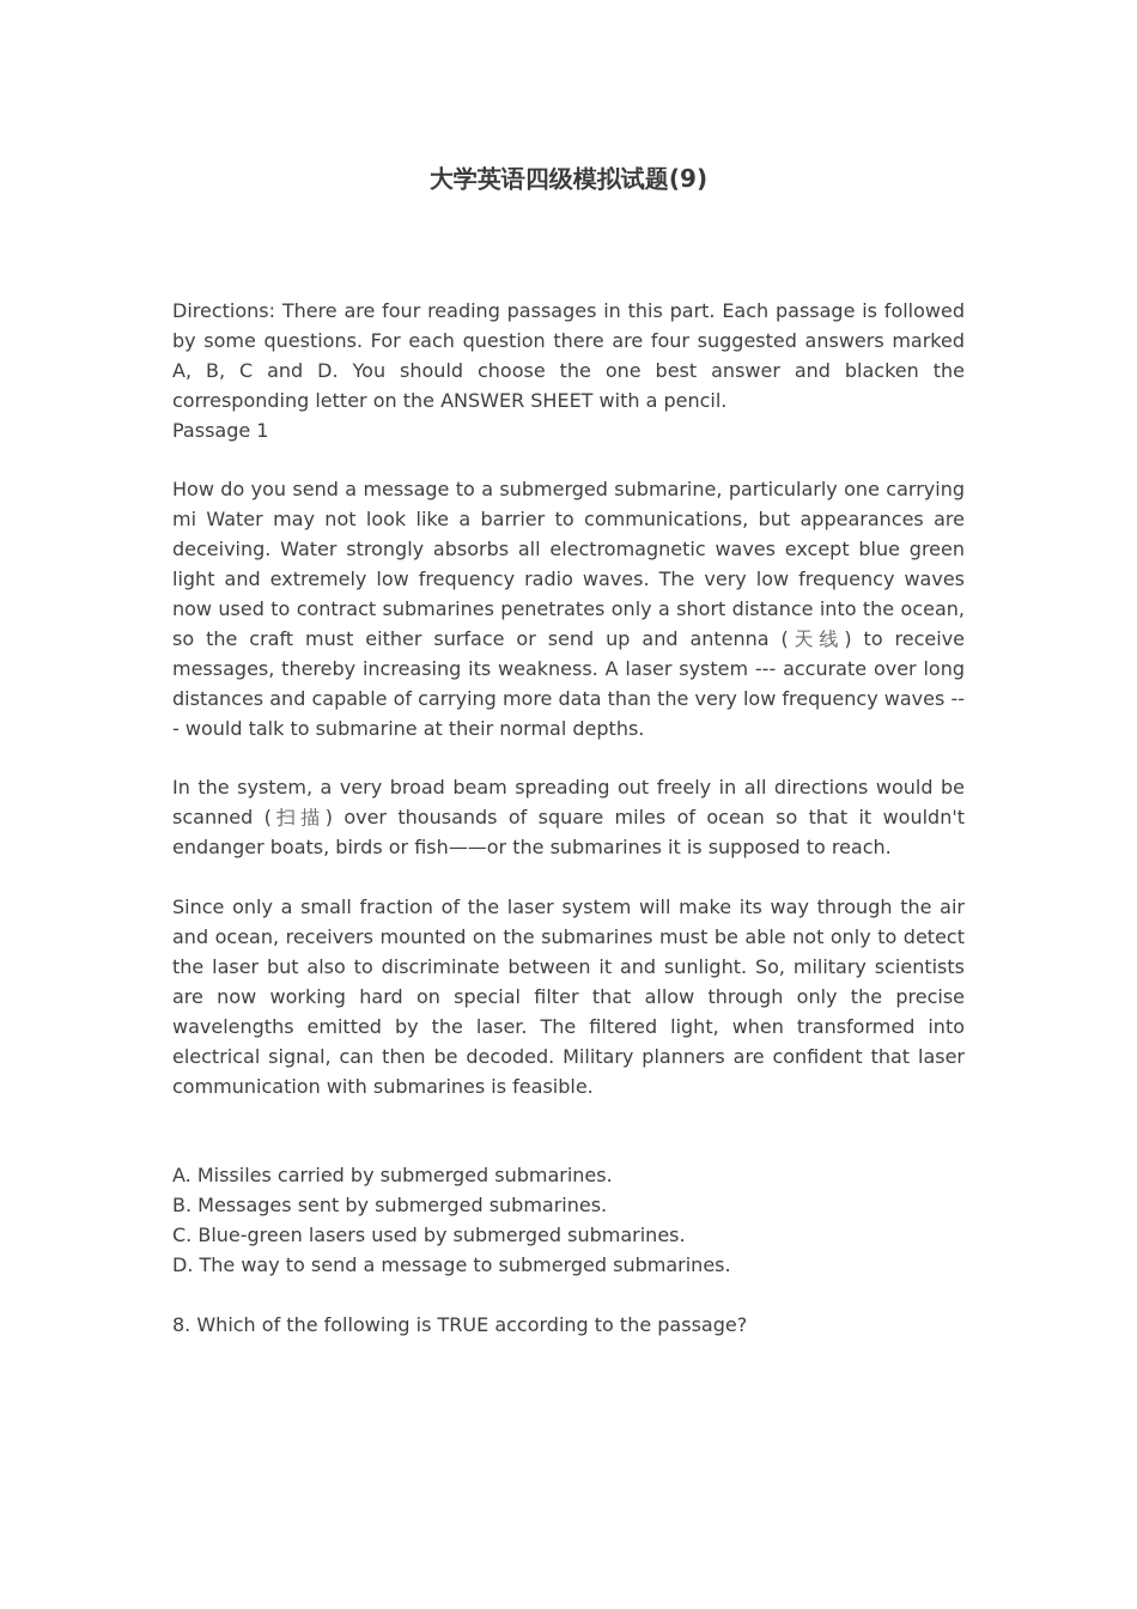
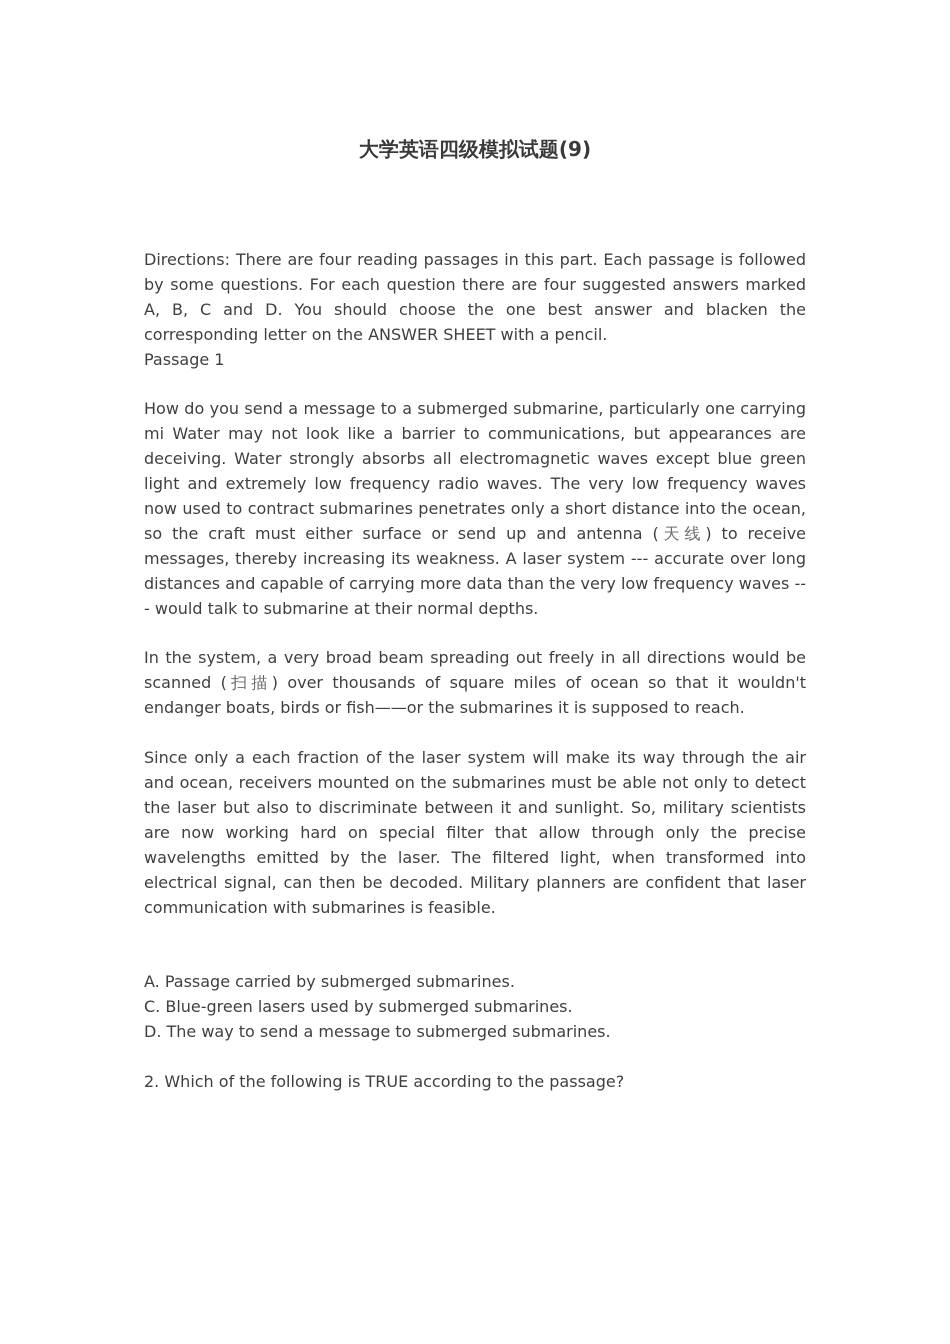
  大学英语四级模拟试题(9)
  Directions: There are four reading passages in this part. Each passage is followed by some questions. For each question there are four suggested answers marked A, B, C and D. You should choose the one best answer and blacken the corresponding letter on the ANSWER SHEET with a pencil.
  Passage 1
  How do you send a message to a submerged submarine, particularly one carrying mi Water may not look like a barrier to communications, but appearances are deceiving. Water strongly absorbs all electromagnetic waves except blue green light and extremely low frequency radio waves. The very low frequency waves now used to contract submarines penetrates only a short distance into the ocean, so the craft must either surface or send up and antenna (天线) to receive messages, thereby increasing its weakness. A laser system --- accurate over long distances and capable of carrying more data than the very low frequency waves --- would talk to submarine at their normal depths.
  In the system, a very broad beam spreading out freely in all directions would be scanned (扫描) over thousands of square miles of ocean so that it wouldn't endanger boats, birds or fish——or the submarines it is supposed to reach.
- Since only a small fraction of the laser system will make its way through the air and ocean, receivers mounted on the submarines must be able not only to detect the laser but also to discriminate between it and sunlight. So, military scientists are now working hard on special filter that allow through only the precise wavelengths emitted by the laser. The filtered light, when transformed into electrical signal, can then be decoded. Military planners are confident that laser communication with submarines is feasible.
+ Since only a each fraction of the laser system will make its way through the air and ocean, receivers mounted on the submarines must be able not only to detect the laser but also to discriminate between it and sunlight. So, military scientists are now working hard on special filter that allow through only the precise wavelengths emitted by the laser. The filtered light, when transformed into electrical signal, can then be decoded. Military planners are confident that laser communication with submarines is feasible.
- A. Missiles carried by submerged submarines.
+ A. Passage carried by submerged submarines.
- B. Messages sent by submerged submarines.
  C. Blue-green lasers used by submerged submarines.
  D. The way to send a message to submerged submarines.
- 8. Which of the following is TRUE according to the passage?
+ 2. Which of the following is TRUE according to the passage?
